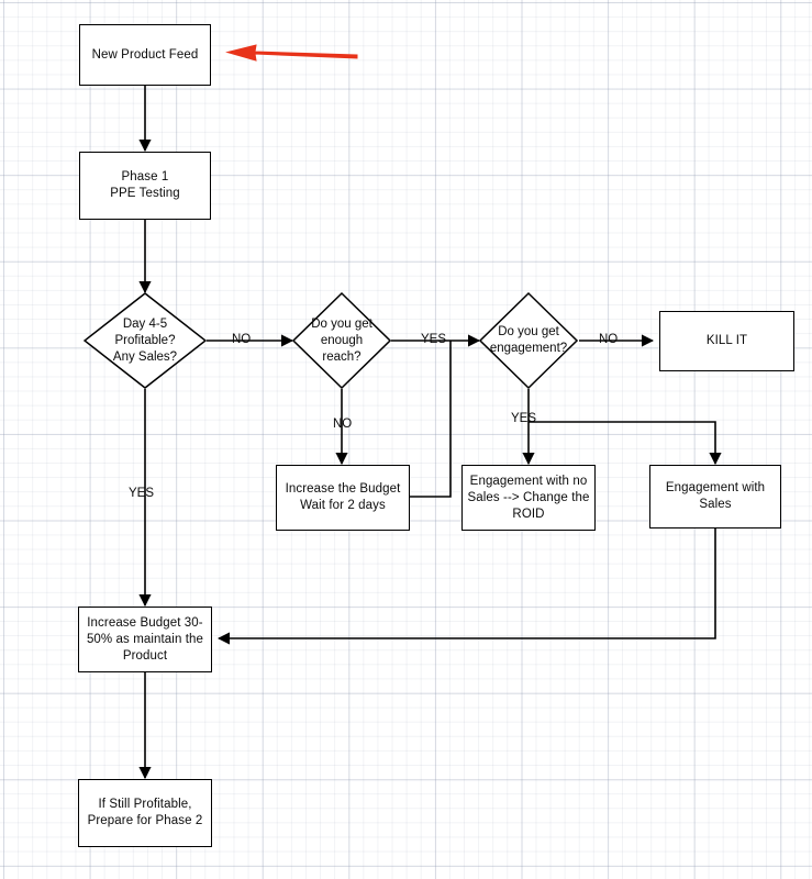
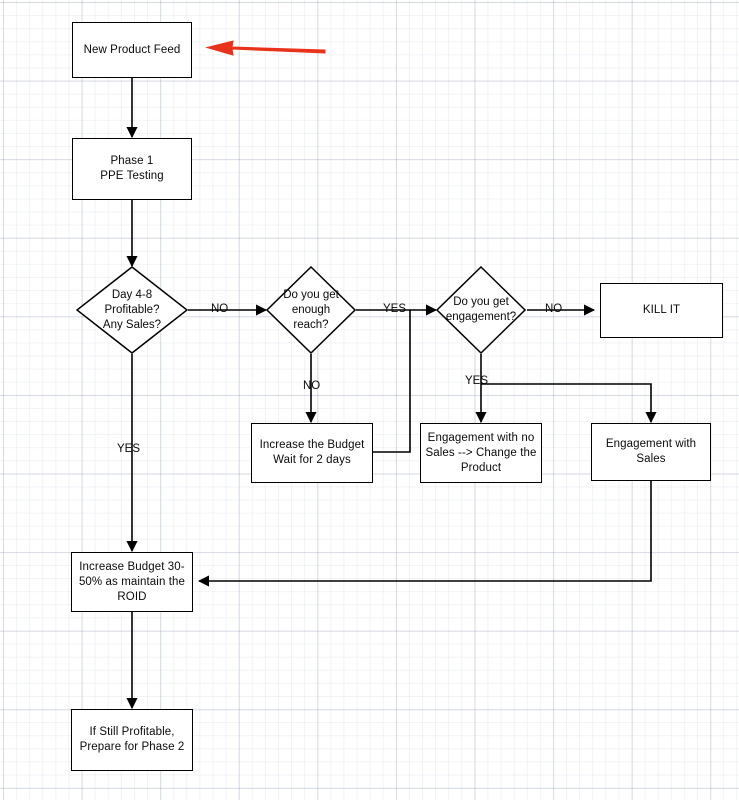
  New Product Feed
  Phase 1
  PPE Testing
- Day 4-5
+ Day 4-8
  Profitable?
  Any Sales?
  Do you get
  enough
  reach?
  Do you get
  engagement?
  KILL IT
  Increase the Budget
  Wait for 2 days
  Engagement with no
  Sales --> Change the
- ROID
+ Product
  Engagement with
  Sales
  Increase Budget 30-
  50% as maintain the
- Product
+ ROID
  If Still Profitable,
  Prepare for Phase 2
  NO
  YES
  NO
  NO
  YES
  YES
